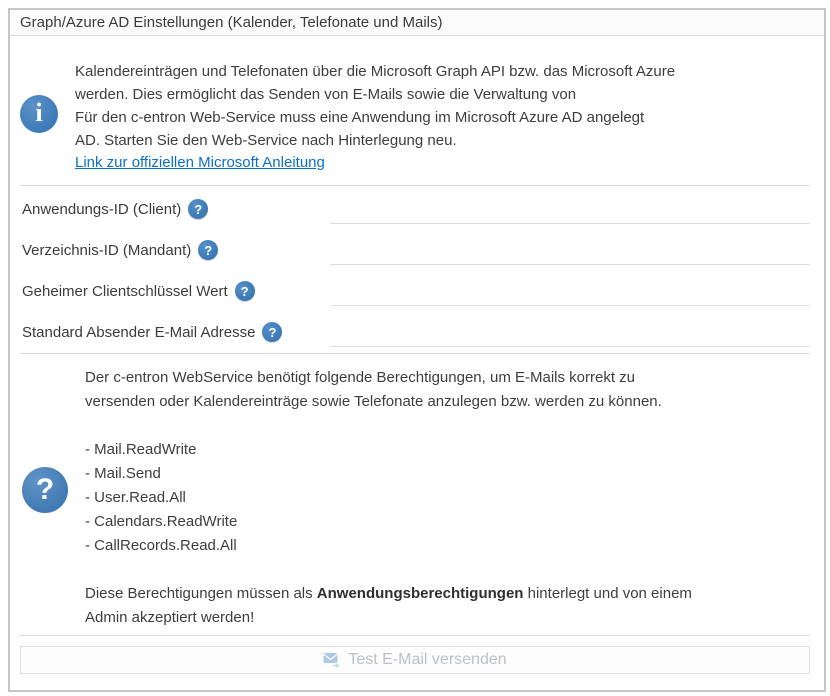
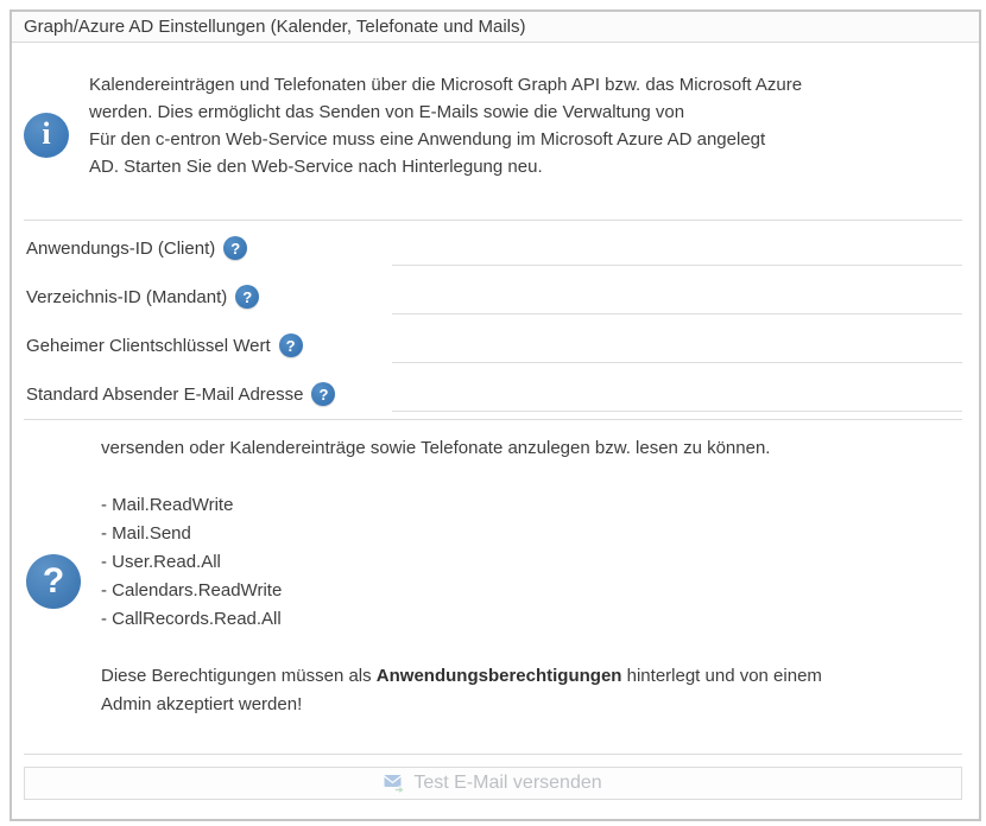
  Graph/Azure AD Einstellungen (Kalender, Telefonate und Mails)
  i
  Kalendereinträgen und Telefonaten über die Microsoft Graph API bzw. das Microsoft Azure
  werden. Dies ermöglicht das Senden von E-Mails sowie die Verwaltung von
  Für den c-entron Web-Service muss eine Anwendung im Microsoft Azure AD angelegt
  AD. Starten Sie den Web-Service nach Hinterlegung neu.
- Link zur offiziellen Microsoft Anleitung
  Anwendungs-ID (Client)
  ?
  Verzeichnis-ID (Mandant)
  ?
  Geheimer Clientschlüssel Wert
  ?
  Standard Absender E-Mail Adresse
  ?
  ?
- Der c-entron WebService benötigt folgende Berechtigungen, um E-Mails korrekt zu
- versenden oder Kalendereinträge sowie Telefonate anzulegen bzw. werden zu können.
+ versenden oder Kalendereinträge sowie Telefonate anzulegen bzw. lesen zu können.
  - Mail.ReadWrite
  - Mail.Send
  - User.Read.All
  - Calendars.ReadWrite
  - CallRecords.Read.All
  Diese Berechtigungen müssen als Anwendungsberechtigungen hinterlegt und von einem
  Admin akzeptiert werden!
  Test E-Mail versenden
